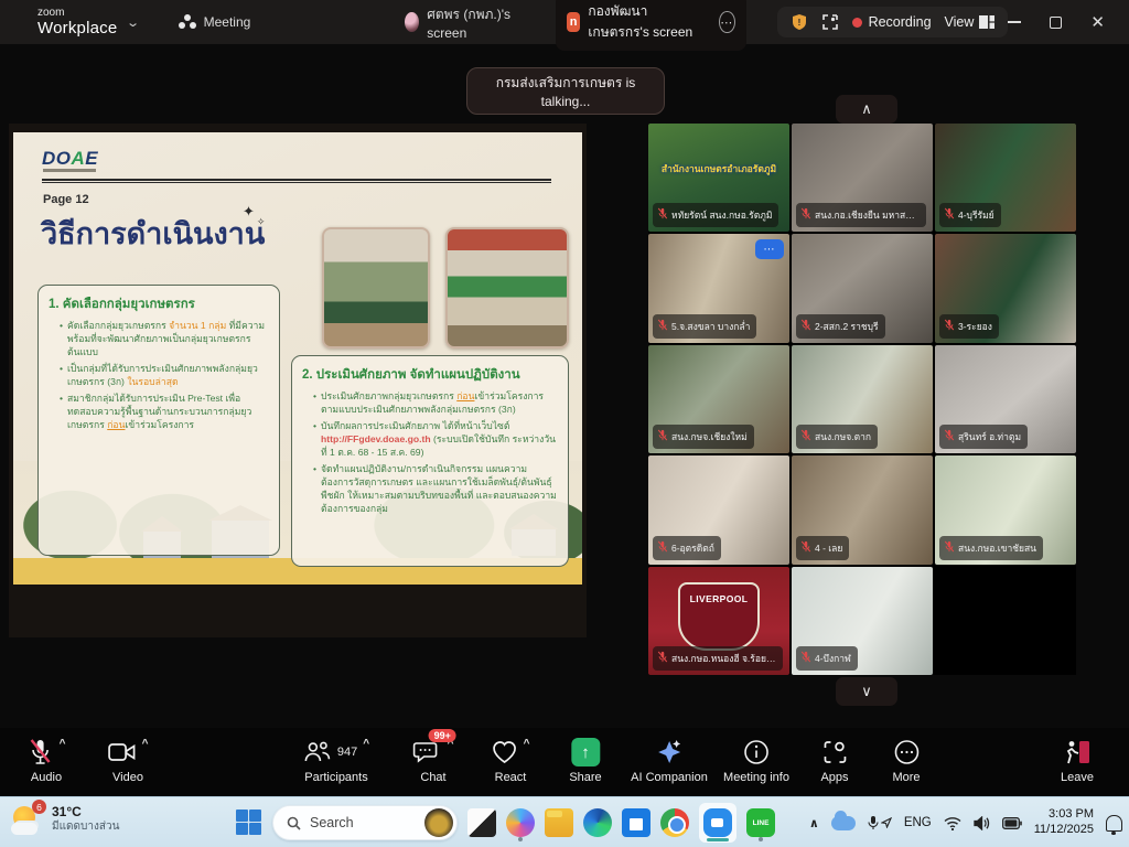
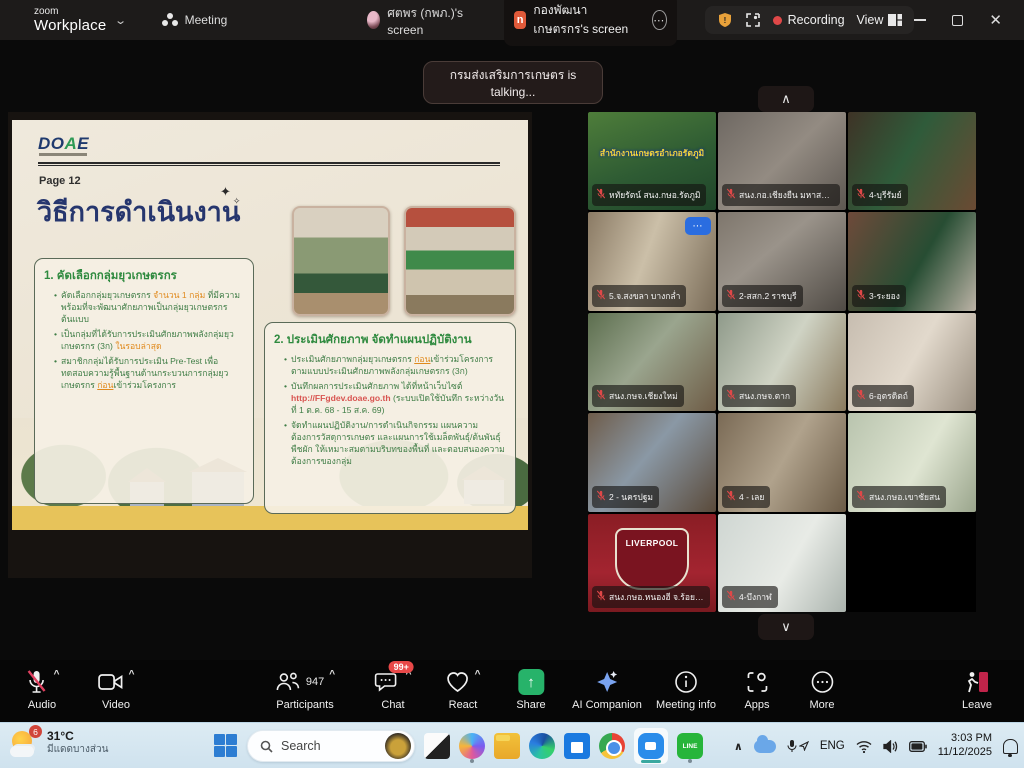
  zoom
  Workplace
  ⌄
  Meeting
  ศตพร (กพภ.)'s screen
  n
  กองพัฒนาเกษตรกร's screen
  ⋯
  !
  Recording
  View
  ✕
  กรมส่งเสริมการเกษตร is talking...
  DOAE
  Page 12
  วิธีการดำเนินงาน
  ✦✧
  1. คัดเลือกกลุ่มยุวเกษตรกร
  คัดเลือกกลุ่มยุวเกษตรกร จำนวน 1 กลุ่ม ที่มีความพร้อมที่จะพัฒนาศักยภาพเป็นกลุ่มยุวเกษตรกรต้นแบบ
  เป็นกลุ่มที่ได้รับการประเมินศักยภาพพลังกลุ่มยุวเกษตรกร (3ก) ในรอบล่าสุด
  สมาชิกกลุ่มได้รับการประเมิน Pre-Test เพื่อทดสอบความรู้พื้นฐานด้านกระบวนการกลุ่มยุวเกษตรกร ก่อนเข้าร่วมโครงการ
  2. ประเมินศักยภาพ จัดทำแผนปฏิบัติงาน
  ประเมินศักยภาพกลุ่มยุวเกษตรกร ก่อนเข้าร่วมโครงการ ตามแบบประเมินศักยภาพพลังกลุ่มเกษตรกร (3ก)
  บันทึกผลการประเมินศักยภาพ ได้ที่หน้าเว็บไซต์ http://FFgdev.doae.go.th (ระบบเปิดใช้บันทึก ระหว่างวันที่ 1 ต.ค. 68 - 15 ส.ค. 69)
  จัดทำแผนปฏิบัติงาน/การดำเนินกิจกรรม แผนความต้องการวัสดุการเกษตร และแผนการใช้เมล็ดพันธุ์/ต้นพันธุ์พืชผัก ให้เหมาะสมตามบริบทของพื้นที่ และตอบสนองความต้องการของกลุ่ม
  ∧
  สำนักงานเกษตรอำเภอรัตภูมิ
  หทัยรัตน์ สนง.กษอ.รัตภูมิ
  สนง.กอ.เชียงยืน มหาสารค
  4-บุรีรัมย์
  ⋯
  5.จ.สงขลา บางกล่ำ
  2-สสก.2 ราชบุรี
  3-ระยอง
  สนง.กษจ.เชียงใหม่
  สนง.กษจ.ตาก
- สุรินทร์ อ.ท่าตูม
  6-อุตรดิตถ์
+ 2 - นครปฐม
  4 - เลย
  สนง.กษอ.เขาชัยสน
  LIVERPOOL
  สนง.กษอ.หนองฮี จ.ร้อยเอ็
  4-บึงกาฬ
  ∨
  ^
  Audio
  ^
  Video
  947
  ^
  Participants
  99+
  ^
  Chat
  ^
  React
  ↑
  Share
  AI Companion
  Meeting info
  Apps
  More
  Leave
  6
  31°C
  มีแดดบางส่วน
  Search
  ∧
  ENG
  3:03 PM
  11/12/2025
